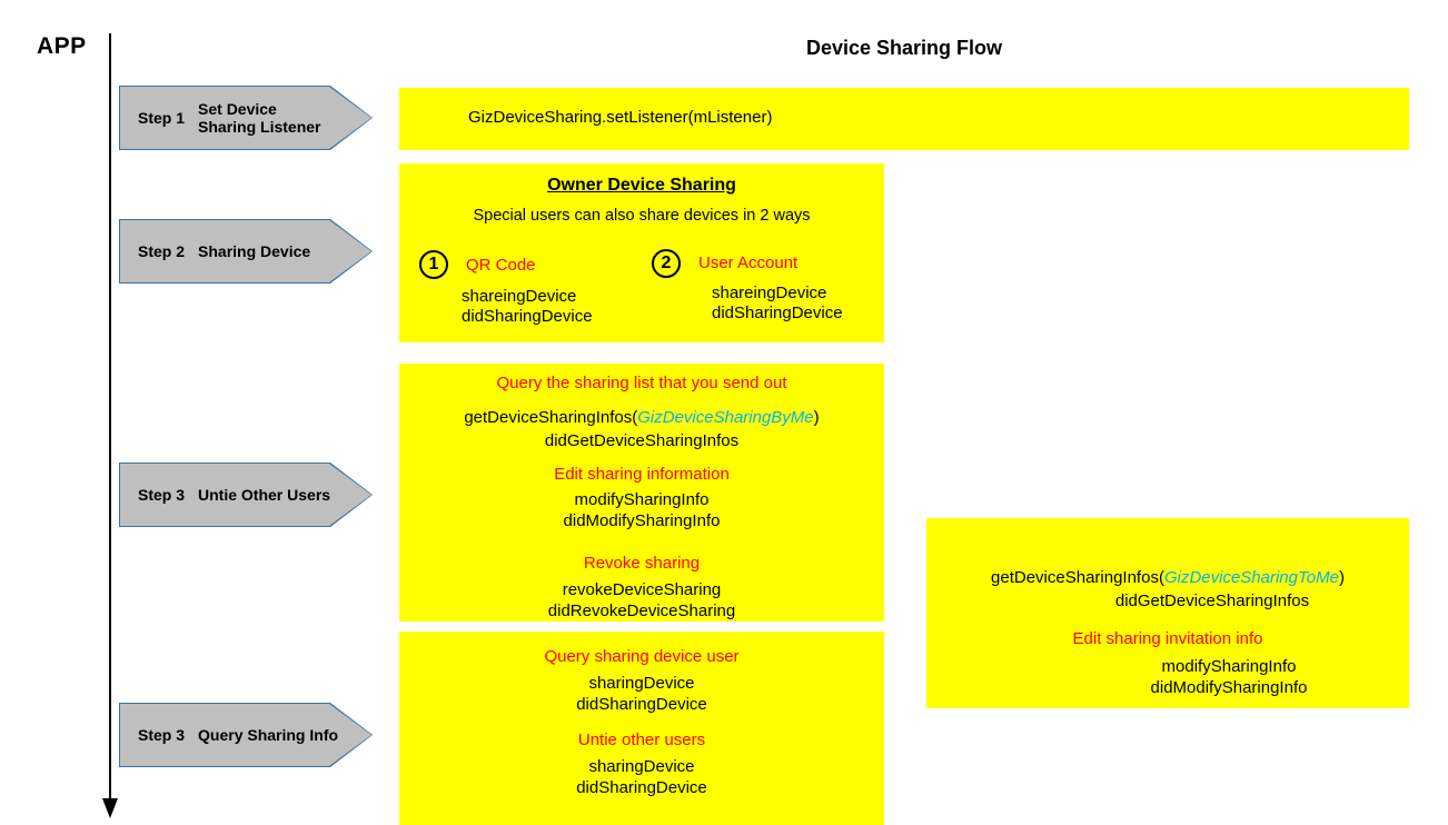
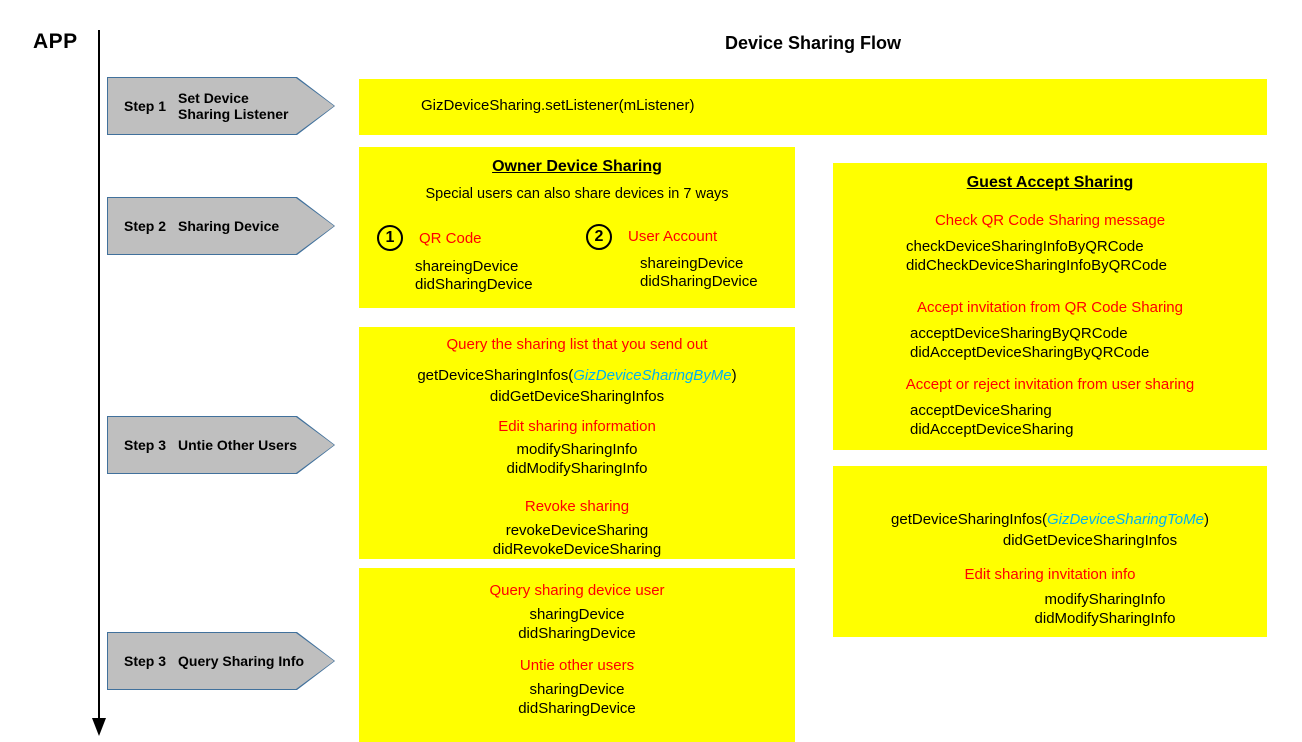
  APP
  Device Sharing Flow
  Step 1
  Set Device
  Sharing Listener
  Step 2
  Sharing Device
  Step 3
  Untie Other Users
  Step 3
  Query Sharing Info
  GizDeviceSharing.setListener(mListener)
  Owner Device Sharing
- Special users can also share devices in 2 ways
+ Special users can also share devices in 7 ways
  1
  QR Code
  shareingDevice
  didSharingDevice
  2
  User Account
  shareingDevice
  didSharingDevice
  Query the sharing list that you send out
  getDeviceSharingInfos(GizDeviceSharingByMe)
  didGetDeviceSharingInfos
  Edit sharing information
  modifySharingInfo
  didModifySharingInfo
  Revoke sharing
  revokeDeviceSharing
  didRevokeDeviceSharing
  Query sharing device user
  sharingDevice
  didSharingDevice
  Untie other users
  sharingDevice
  didSharingDevice
+ Guest Accept Sharing
+ Check QR Code Sharing message
+ checkDeviceSharingInfoByQRCode
+ didCheckDeviceSharingInfoByQRCode
+ Accept invitation from QR Code Sharing
+ acceptDeviceSharingByQRCode
+ didAcceptDeviceSharingByQRCode
+ Accept or reject invitation from user sharing
+ acceptDeviceSharing
+ didAcceptDeviceSharing
  getDeviceSharingInfos(GizDeviceSharingToMe)
  didGetDeviceSharingInfos
  Edit sharing invitation info
  modifySharingInfo
  didModifySharingInfo
